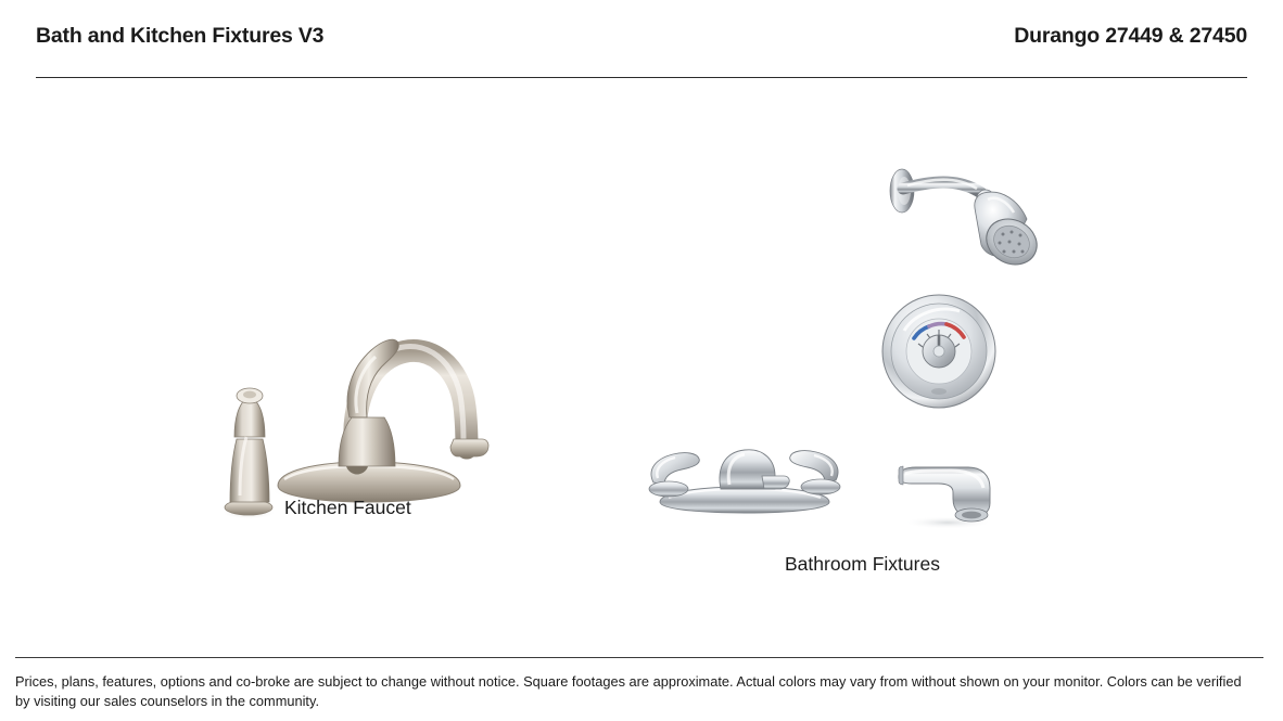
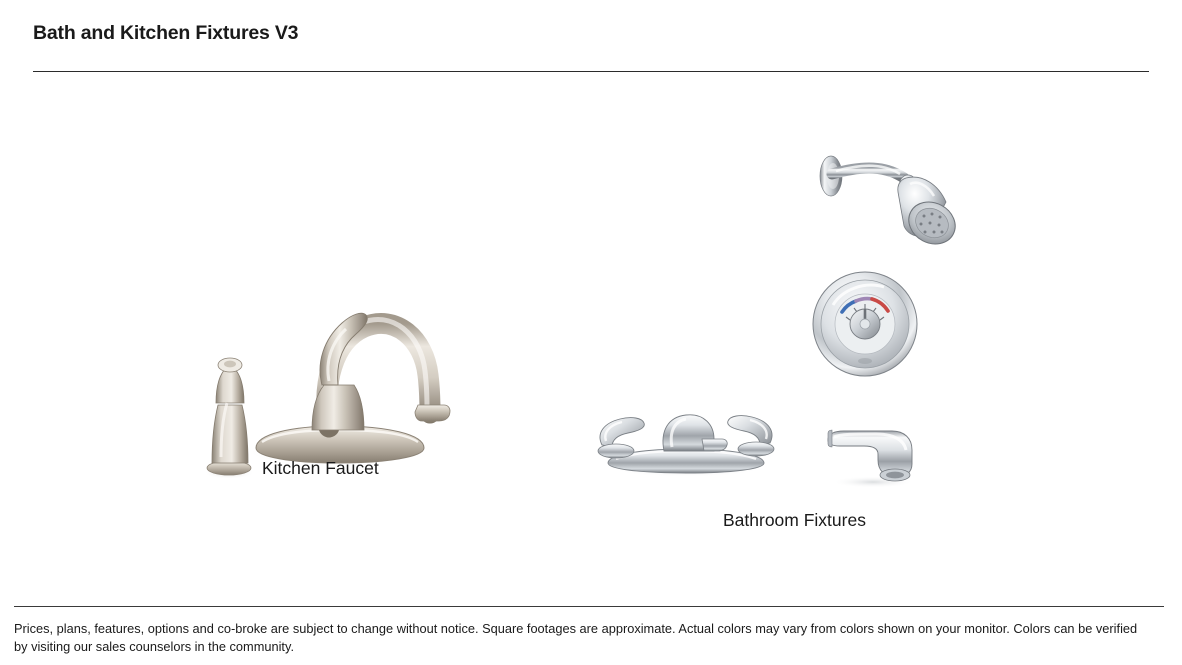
  Bath and Kitchen Fixtures V3
- Durango 27449 & 27450
  Kitchen Faucet
  Bathroom Fixtures
- Prices, plans, features, options and co-broke are subject to change without notice. Square footages are approximate. Actual colors may vary from without shown on your monitor. Colors can be verified by visiting our sales counselors in the community.
+ Prices, plans, features, options and co-broke are subject to change without notice. Square footages are approximate. Actual colors may vary from colors shown on your monitor. Colors can be verified by visiting our sales counselors in the community.
